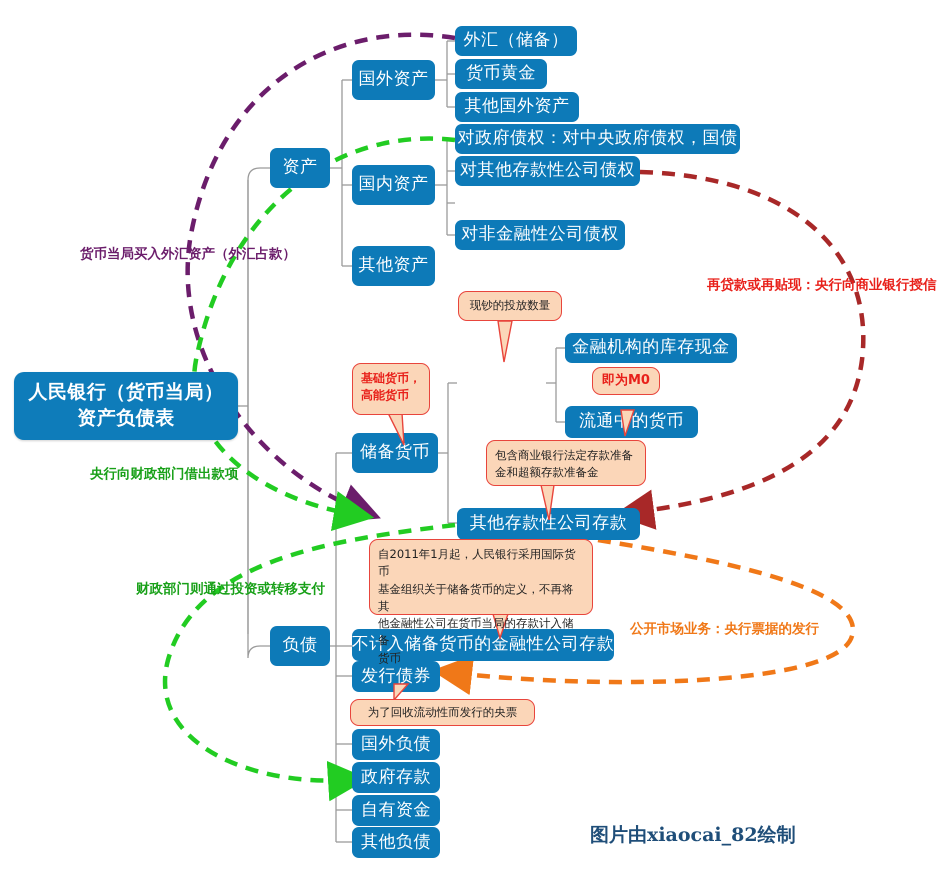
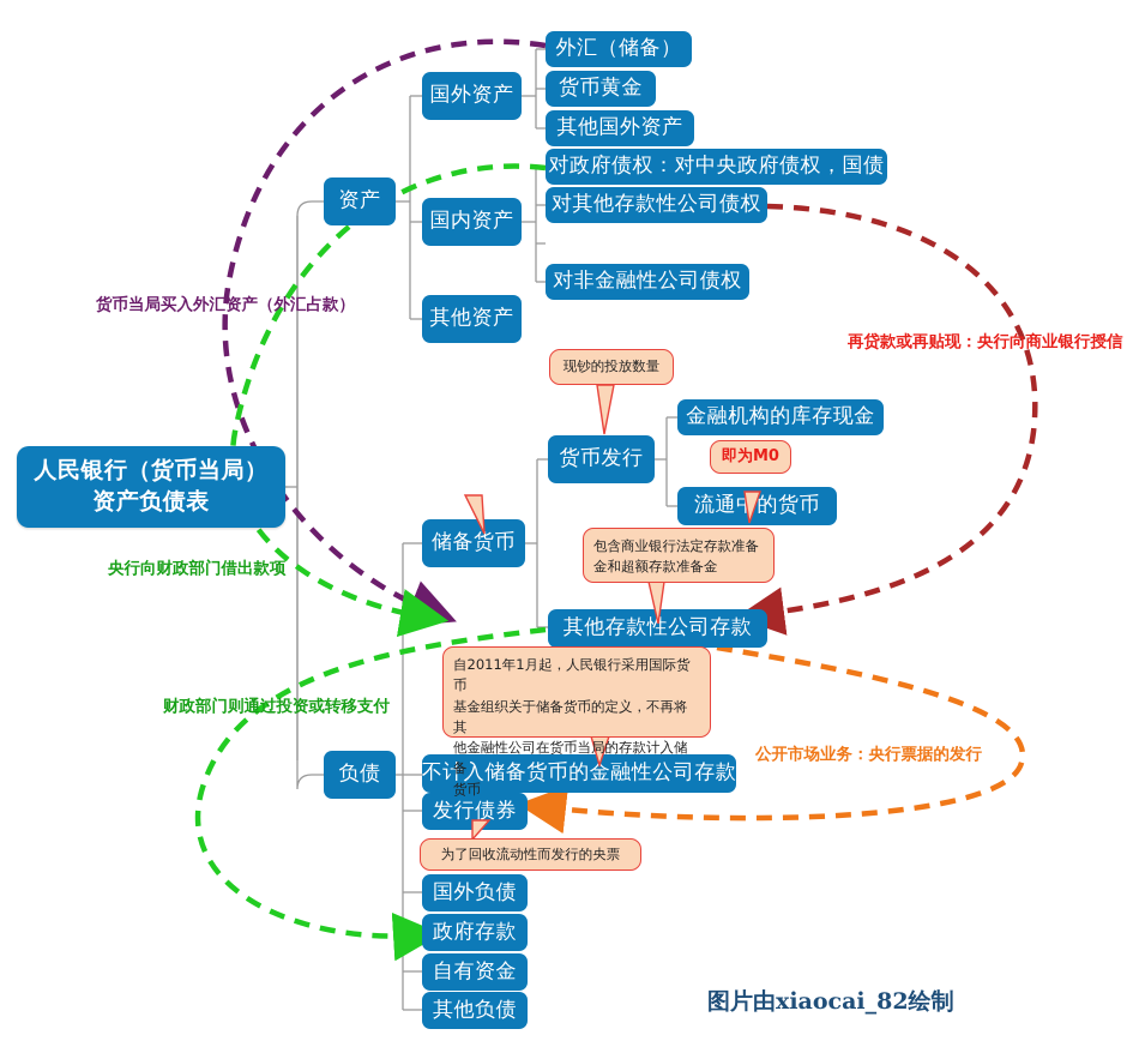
  人民银行（货币当局）
  资产负债表
  资产
  国外资产
  国内资产
  其他资产
  外汇（储备）
  货币黄金
  其他国外资产
  对政府债权：对中央政府债权，国债
  对其他存款性公司债权
  对非金融性公司债权
  负债
  储备货币
+ 货币发行
  金融机构的库存现金
  流通的货币
  其他存款性公司存款
  不入储备货币的金融性公司存款
  发行债券
  国外负债
  政府存款
  自有资金
  其他负债
  现钞的投放数量
- 基础货币，
- 高能货币
  即为M0
  包含商业银行法定存款准备
  金和超额存款准备金
  自2011年1月起，人民银行采用国际货币
  基金组织关于储备货币的定义，不再将其
  他金融性公司在货币当局的存款计入储备
  货币
  为了回收流动性而发行的央票
  货币当局买入外汇资产（外汇占款）
  央行向财政部门借出款项
  财政部门则通过投资或转移支付
  再贷款或再贴现：央行向商业银行授信
  公开市场业务：央行票据的发行
  图片由xiaocai_82绘制
